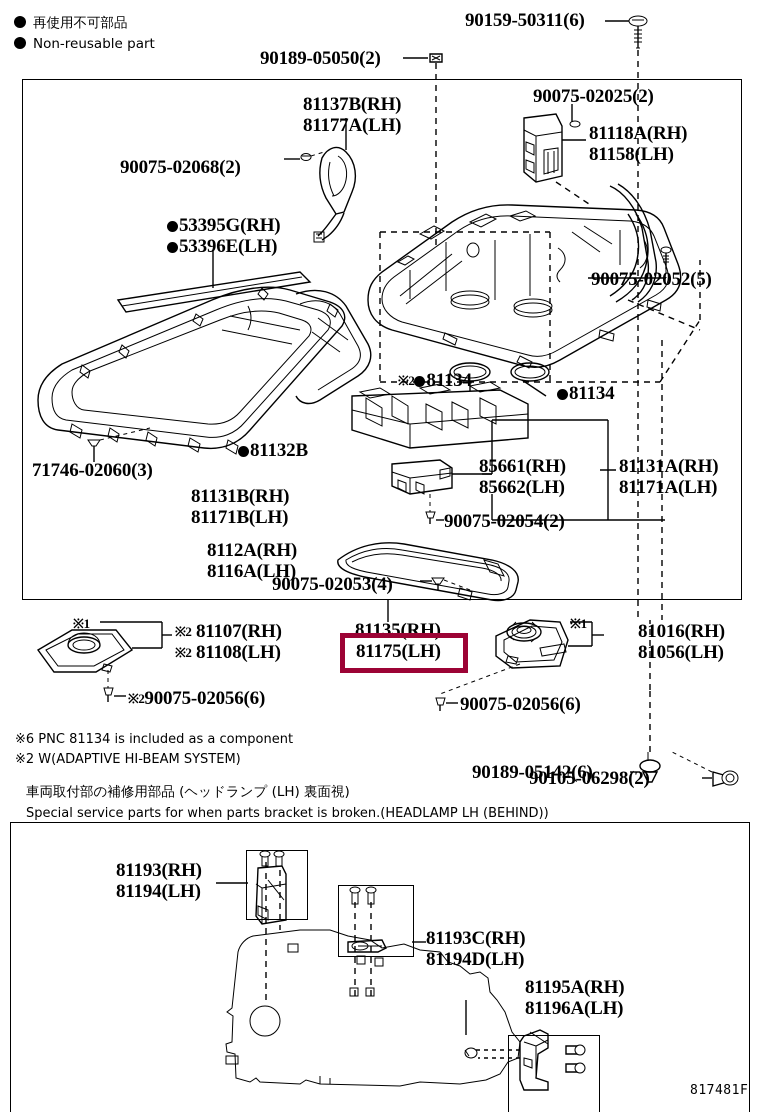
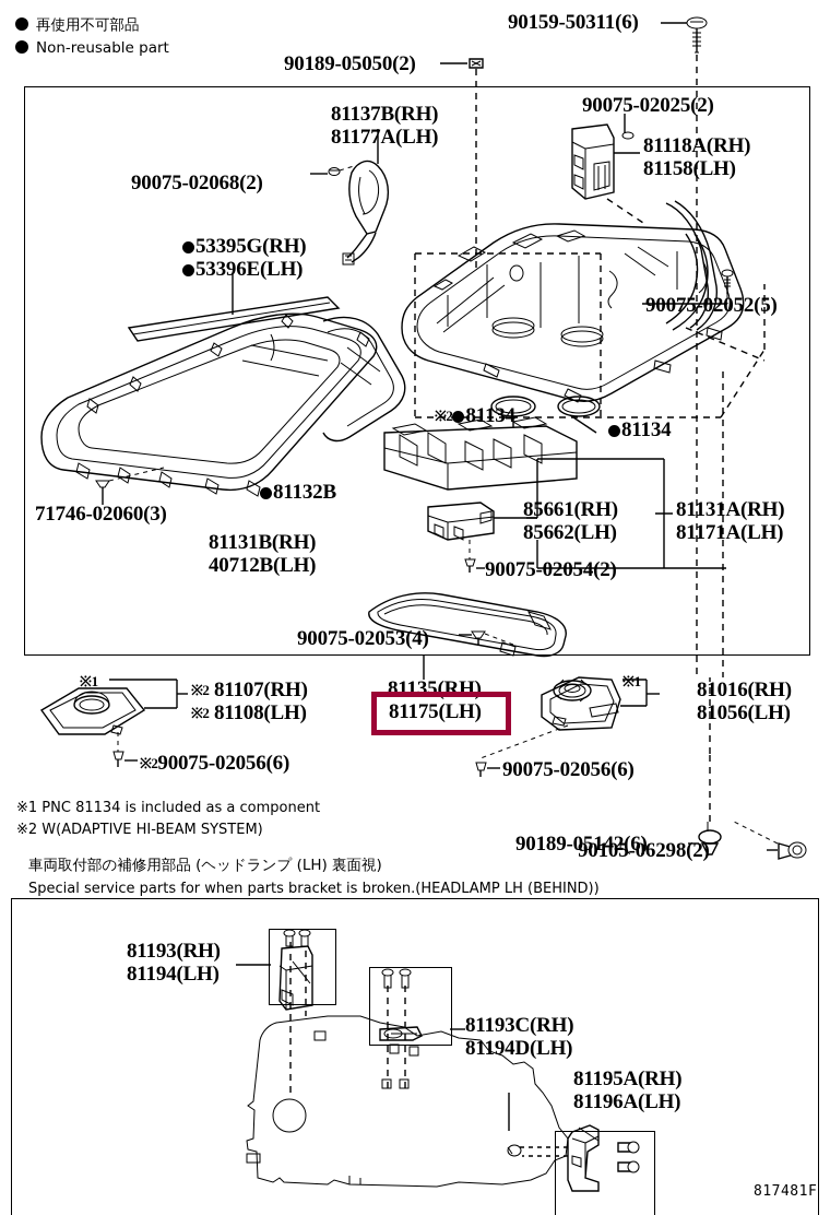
  再使用不可部品
  Non-reusable part
  90189-05050(2)
  90159-50311(6)
  81137B(RH)
  81177A(LH)
  90075-02025(2)
  81118A(RH)
  81158(LH)
  90075-02068(2)
  53395G(RH)
  53396E(LH)
  90075-02052(5)
  ※2 81134
  81134
  81132B
  71746-02060(3)
  81131B(RH)
- 81171B(LH)
+ 40712B(LH)
  85661(RH)
  85662(LH)
  81131A(RH)
  81171A(LH)
  90075-02054(2)
- 8112A(RH)
- 8116A(LH)
  90075-02053(4)
  ※1
  ※2 81107(RH)
  ※2 81108(LH)
  ※290075-02056(6)
  81135(RH)
  81175(LH)
  ※1
  81016(RH)
  81056(LH)
  90075-02056(6)
  90189-05142(6)
  90105-06298(2)
- ※6 PNC 81134 is included as a component
+ ※1 PNC 81134 is included as a component
  ※2 W(ADAPTIVE HI-BEAM SYSTEM)
  車両取付部の補修用部品 (ヘッドランプ (LH) 裏面視)
  Special service parts for when parts bracket is broken.(HEADLAMP LH (BEHIND))
  81193(RH)
  81194(LH)
  81193C(RH)
  81194D(LH)
  81195A(RH)
  81196A(LH)
  817481F
